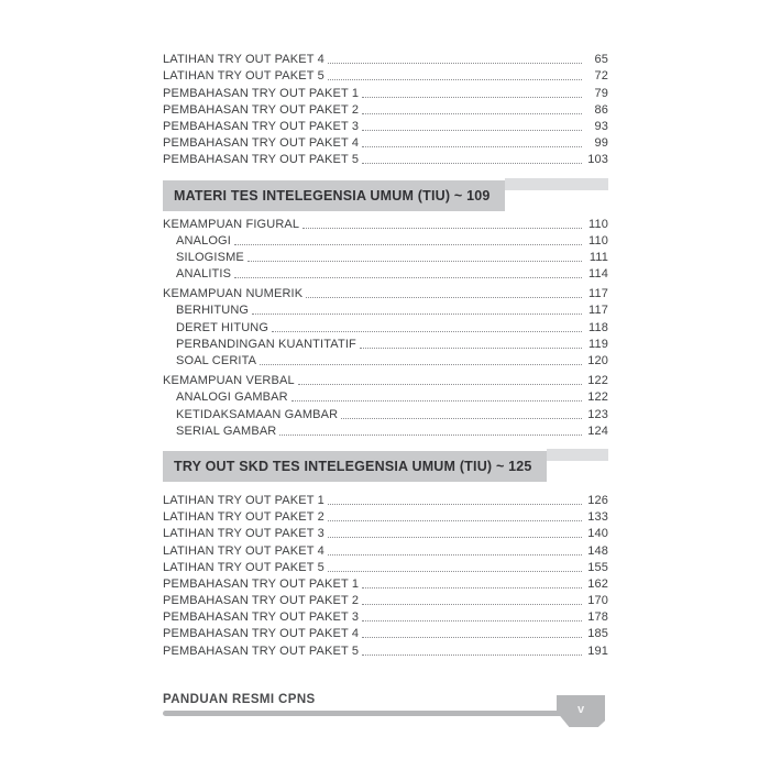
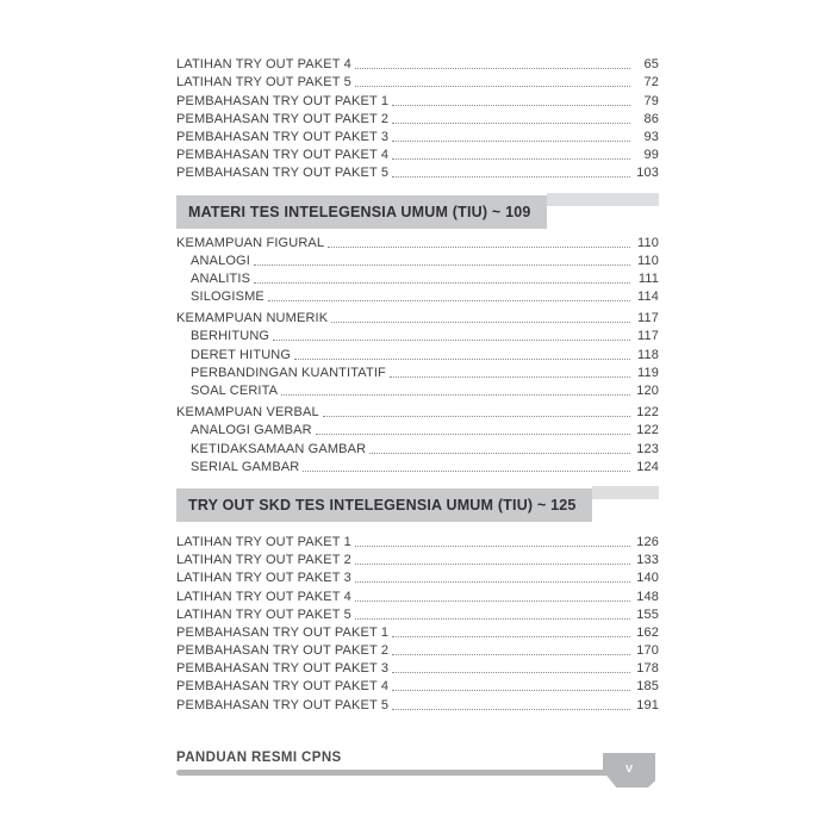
  LATIHAN TRY OUT PAKET 4
  65
  LATIHAN TRY OUT PAKET 5
  72
  PEMBAHASAN TRY OUT PAKET 1
  79
  PEMBAHASAN TRY OUT PAKET 2
  86
  PEMBAHASAN TRY OUT PAKET 3
  93
  PEMBAHASAN TRY OUT PAKET 4
  99
  PEMBAHASAN TRY OUT PAKET 5
  103
  MATERI TES INTELEGENSIA UMUM (TIU) ~ 109
  KEMAMPUAN FIGURAL
  110
  ANALOGI
  110
- SILOGISME
+ ANALITIS
  111
- ANALITIS
+ SILOGISME
  114
  KEMAMPUAN NUMERIK
  117
  BERHITUNG
  117
  DERET HITUNG
  118
  PERBANDINGAN KUANTITATIF
  119
  SOAL CERITA
  120
  KEMAMPUAN VERBAL
  122
  ANALOGI GAMBAR
  122
  KETIDAKSAMAAN GAMBAR
  123
  SERIAL GAMBAR
  124
  TRY OUT SKD TES INTELEGENSIA UMUM (TIU) ~ 125
  LATIHAN TRY OUT PAKET 1
  126
  LATIHAN TRY OUT PAKET 2
  133
  LATIHAN TRY OUT PAKET 3
  140
  LATIHAN TRY OUT PAKET 4
  148
  LATIHAN TRY OUT PAKET 5
  155
  PEMBAHASAN TRY OUT PAKET 1
  162
  PEMBAHASAN TRY OUT PAKET 2
  170
  PEMBAHASAN TRY OUT PAKET 3
  178
  PEMBAHASAN TRY OUT PAKET 4
  185
  PEMBAHASAN TRY OUT PAKET 5
  191
  PANDUAN RESMI CPNS
  v
